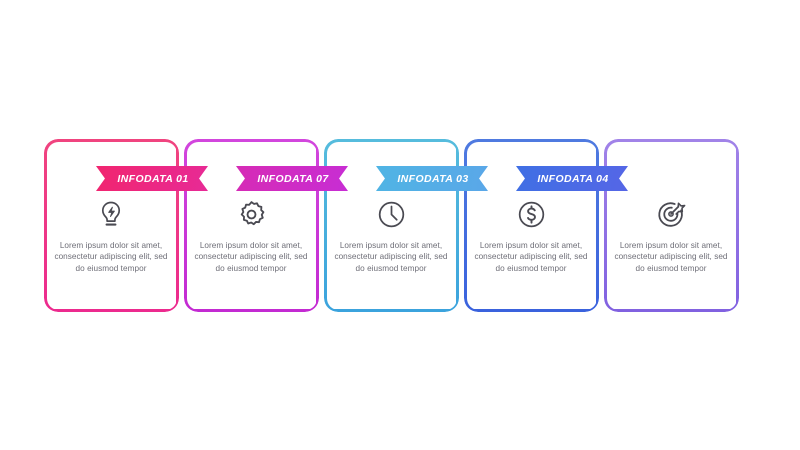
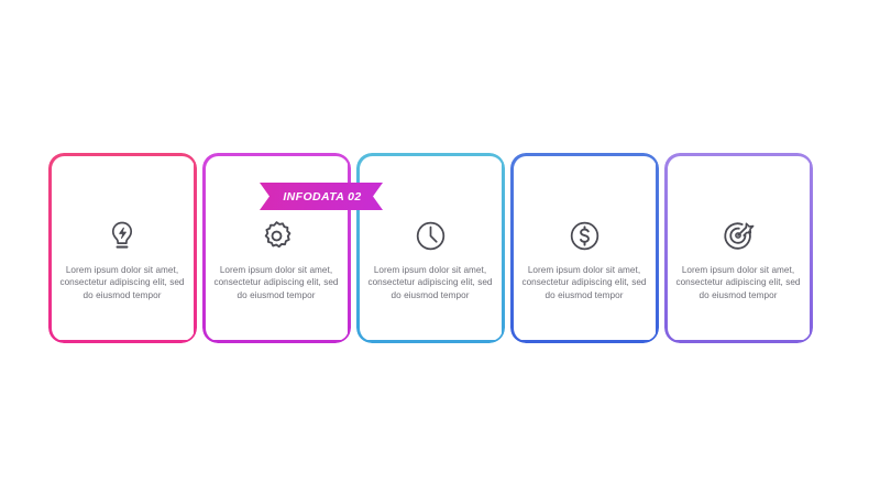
  Lorem ipsum dolor sit amet, consectetur adipiscing elit, sed do eiusmod tempor
  Lorem ipsum dolor sit amet, consectetur adipiscing elit, sed do eiusmod tempor
  Lorem ipsum dolor sit amet, consectetur adipiscing elit, sed do eiusmod tempor
  Lorem ipsum dolor sit amet, consectetur adipiscing elit, sed do eiusmod tempor
  Lorem ipsum dolor sit amet, consectetur adipiscing elit, sed do eiusmod tempor
- INFODATA 01
- INFODATA 07
+ INFODATA 02
- INFODATA 03
- INFODATA 04
